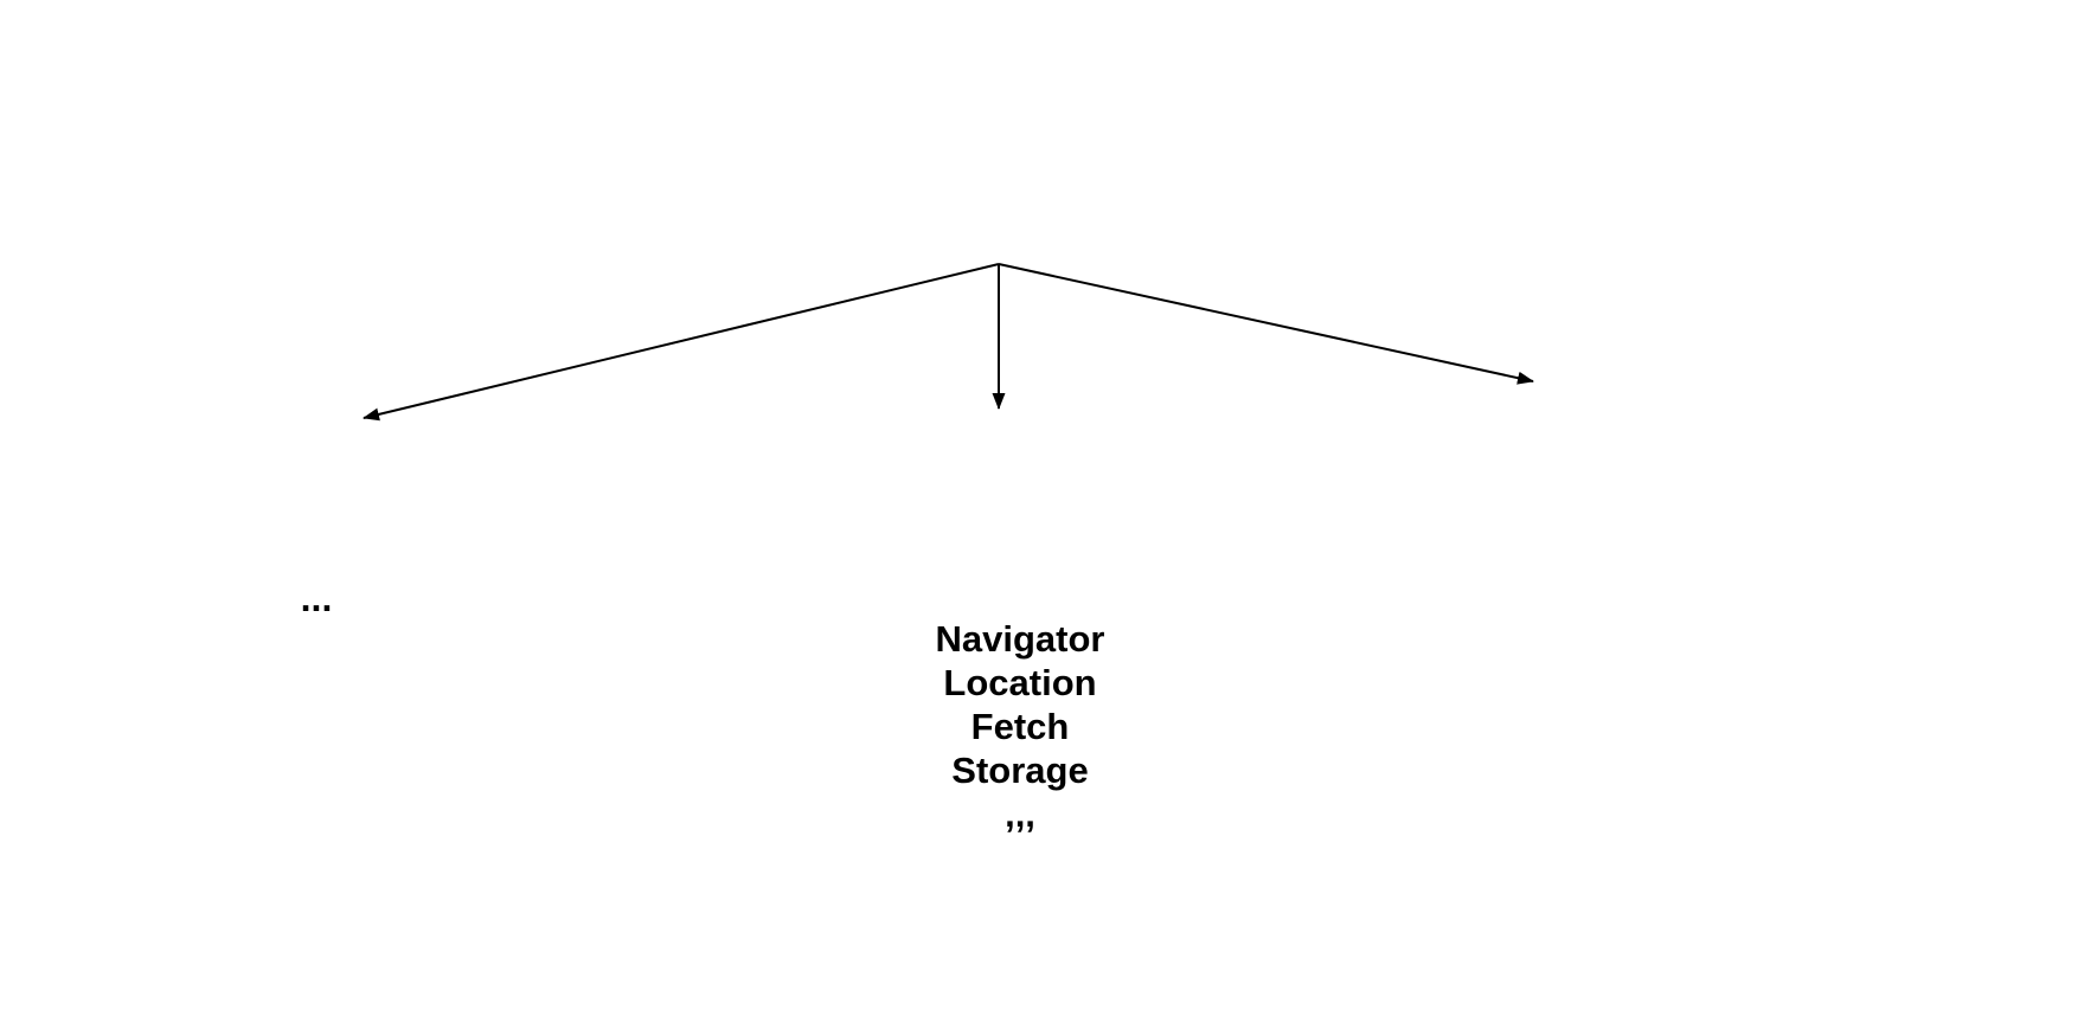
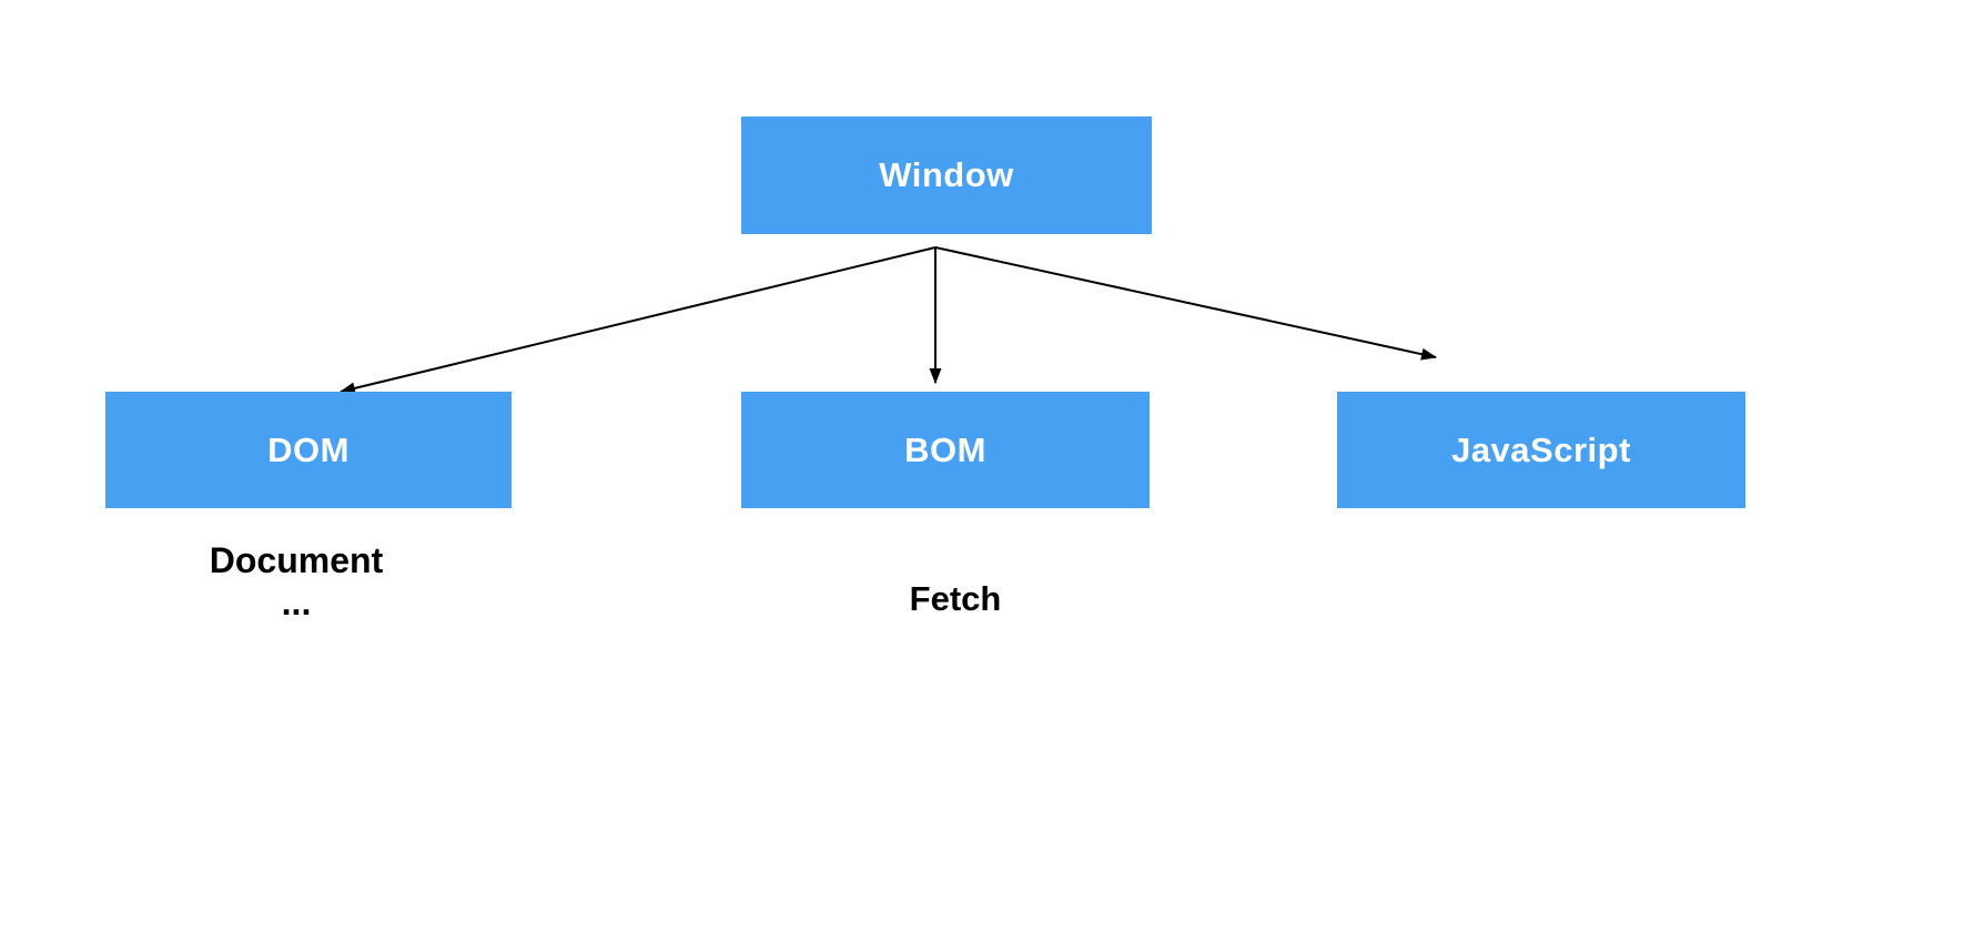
+ Window
+ DOM
+ BOM
+ JavaScript
+ Document
  ...
- Navigator
- Location
  Fetch
- Storage
- ,,,
